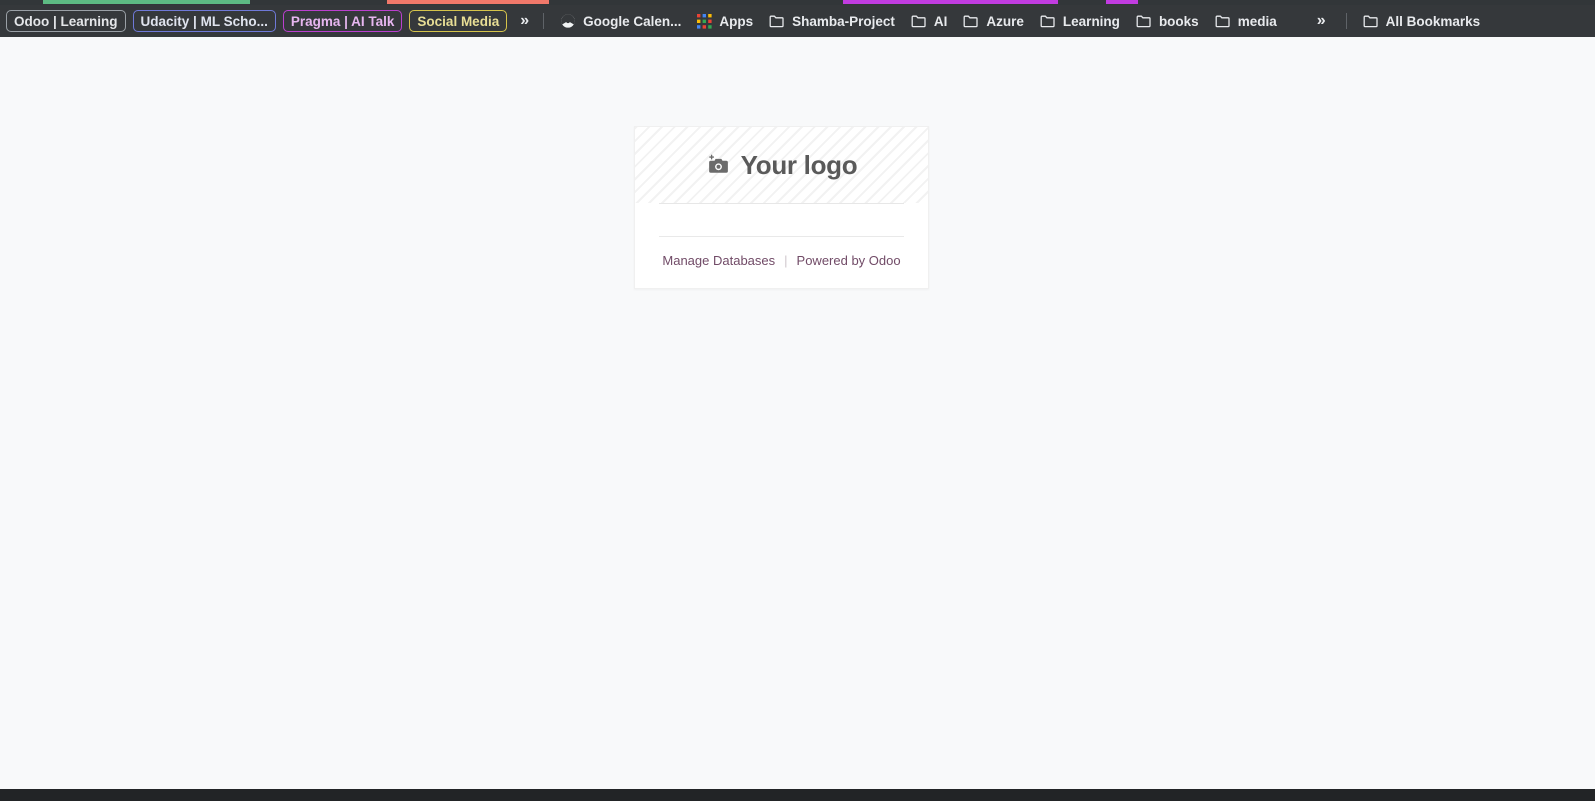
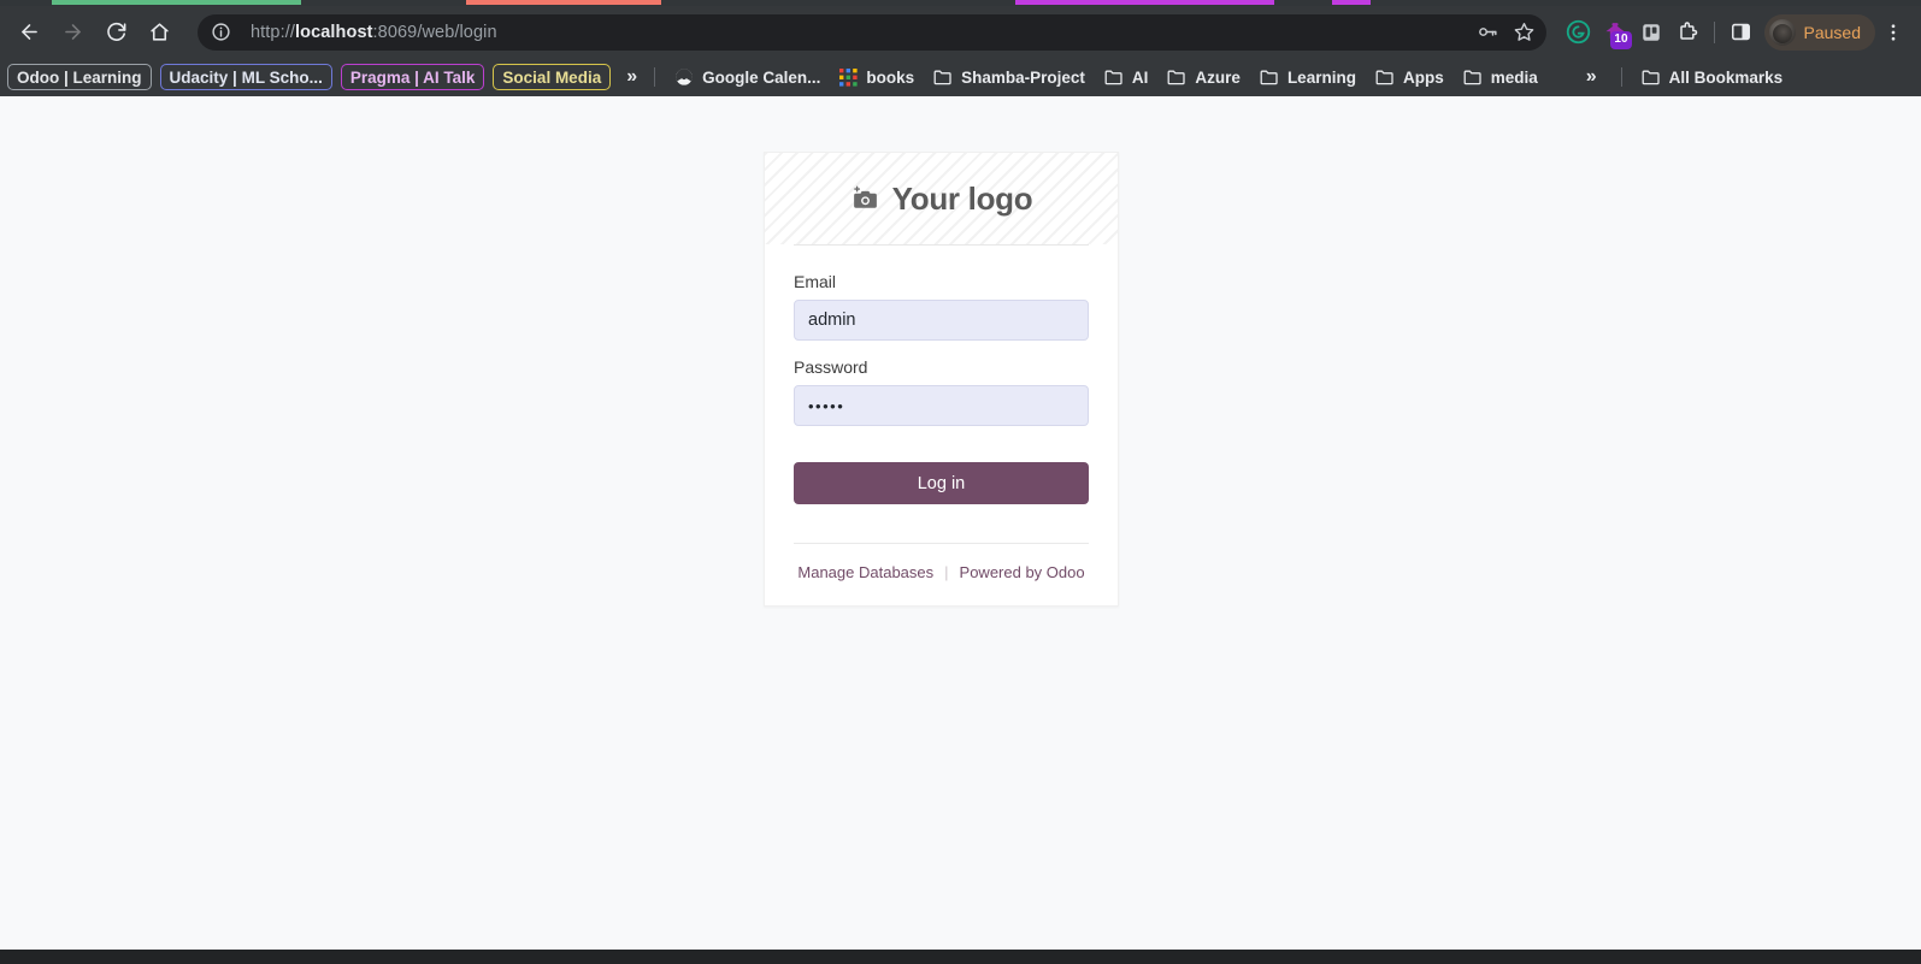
+ http://localhost:8069/web/login
+ 10
+ Paused
  Odoo | Learning
  Udacity | ML Scho...
  Pragma | AI Talk
  Social Media
  »
  Google Calen...
- Apps
+ books
  Shamba-Project
  AI
  Azure
  Learning
- books
+ Apps
  media
  »
  All Bookmarks
  Your logo
+ Email
+ admin
+ Password
+ •••••
+ Log in
  Manage Databases
  |
  Powered by Odoo
